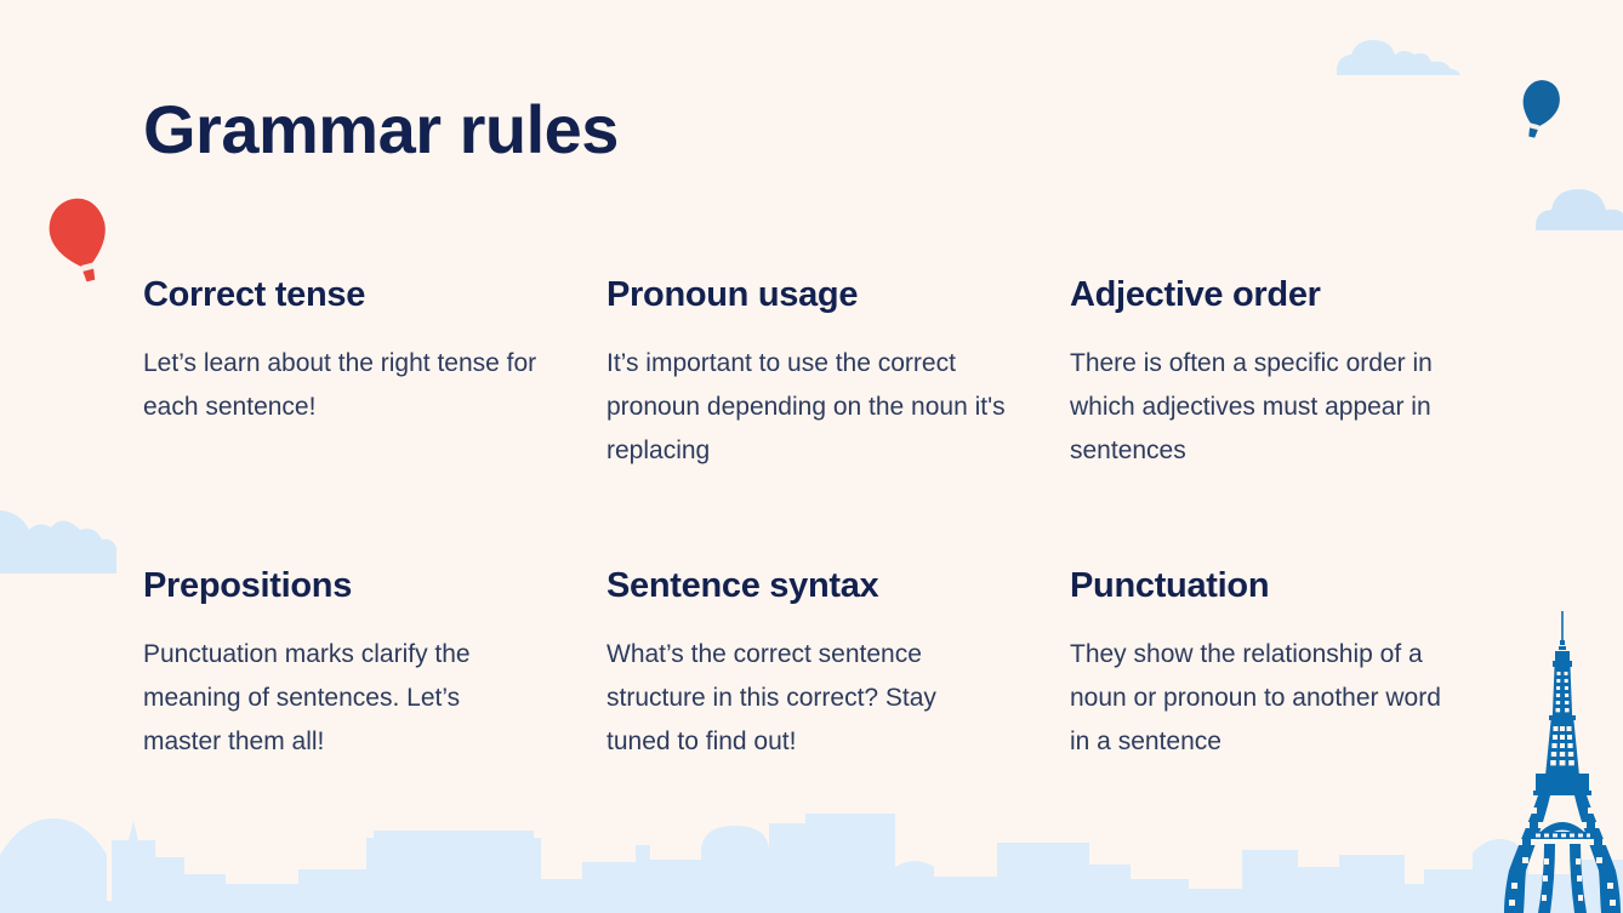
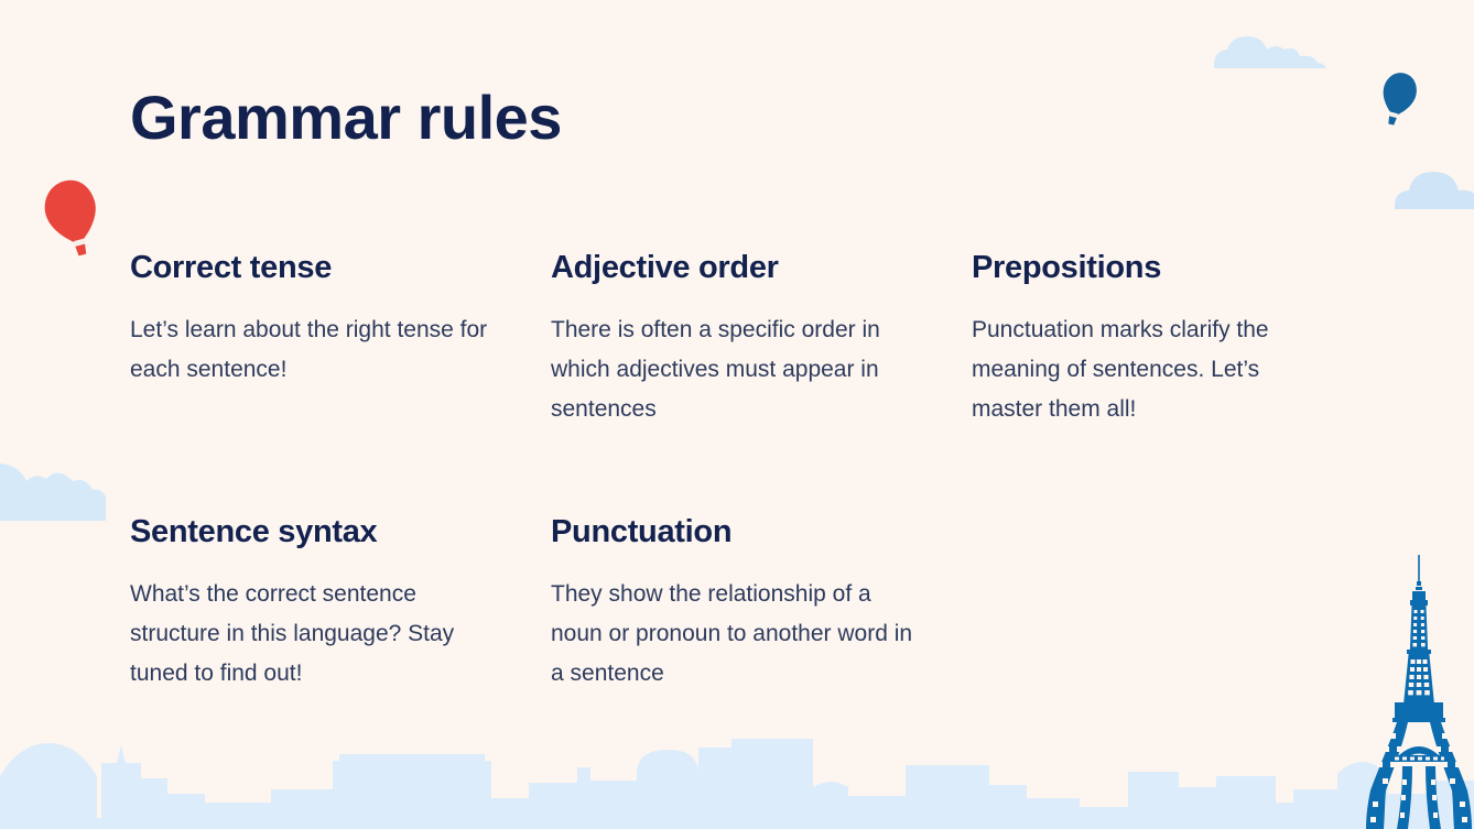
  Grammar rules
  Correct tense
  Let’s learn about the right tense for each sentence!
- Pronoun usage
- It’s important to use the correct pronoun depending on the noun it's replacing
  Adjective order
  There is often a specific order in which adjectives must appear in sentences
  Prepositions
  Punctuation marks clarify the meaning of sentences. Let’s master them all!
  Sentence syntax
- What’s the correct sentence structure in this correct? Stay tuned to find out!
+ What’s the correct sentence structure in this language? Stay tuned to find out!
  Punctuation
  They show the relationship of a noun or pronoun to another word in a sentence
